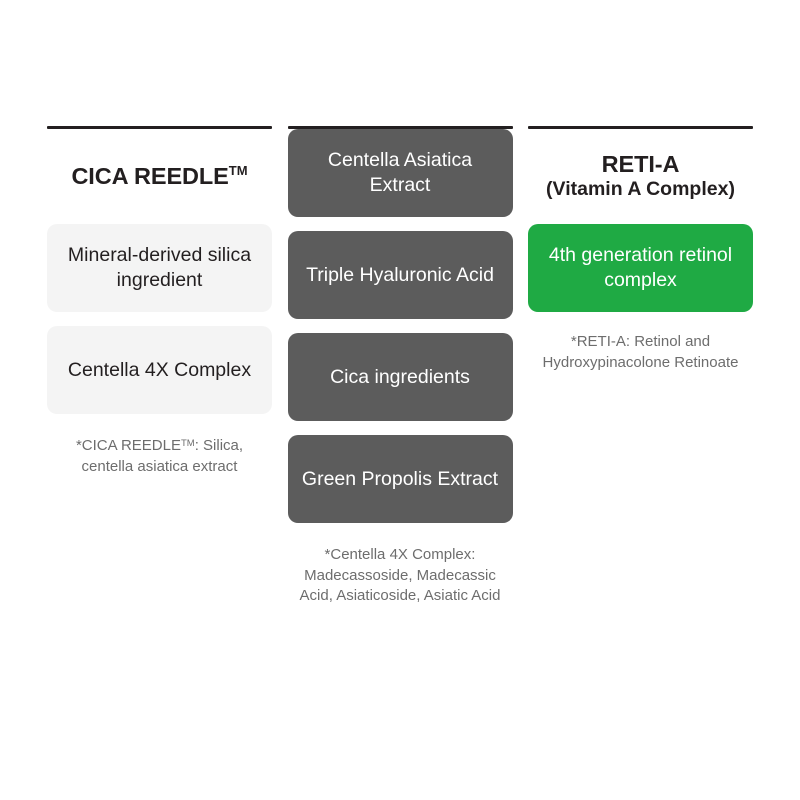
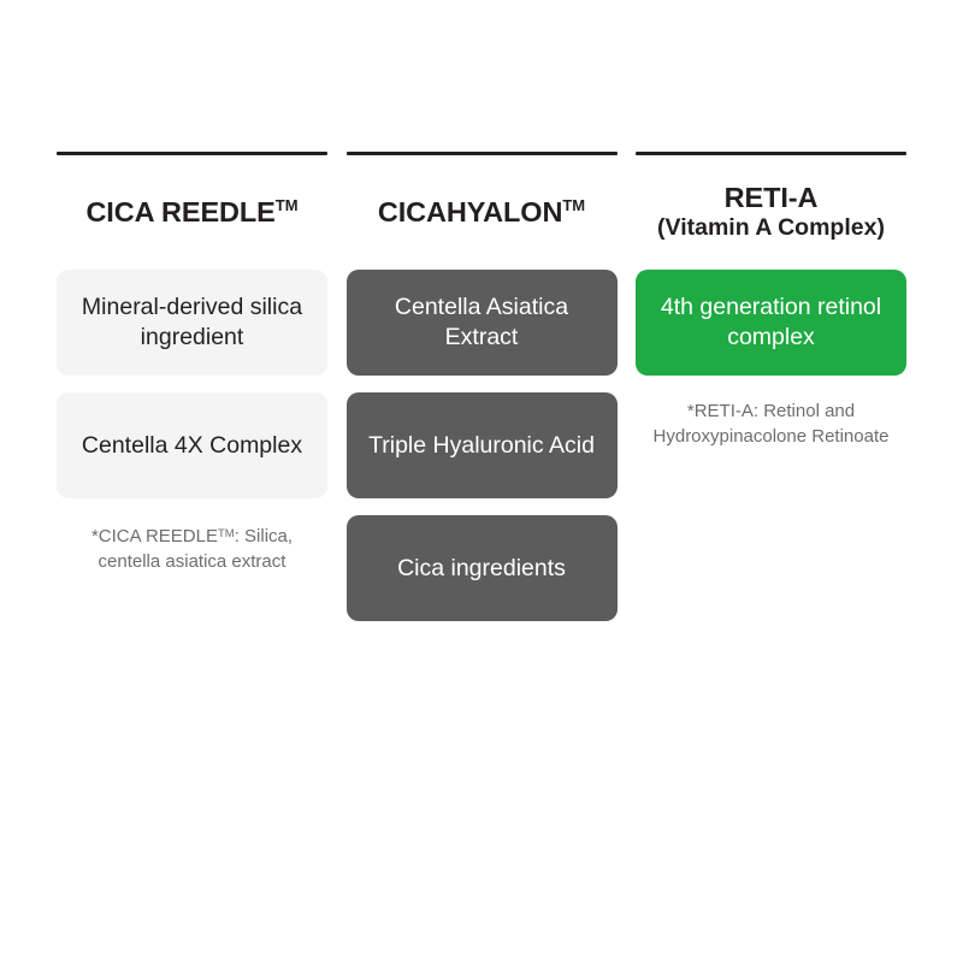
  CICA REEDLETM
  Mineral-derived silica ingredient
  Centella 4X Complex
  *CICA REEDLETM: Silica, centella asiatica extract
+ CICAHYALONTM
  Centella Asiatica Extract
  Triple Hyaluronic Acid
  Cica ingredients
- Green Propolis Extract
- *Centella 4X Complex: Madecassoside, Madecassic Acid, Asiaticoside, Asiatic Acid
  RETI-A
  (Vitamin A Complex)
  4th generation retinol complex
  *RETI-A: Retinol and Hydroxypinacolone Retinoate
